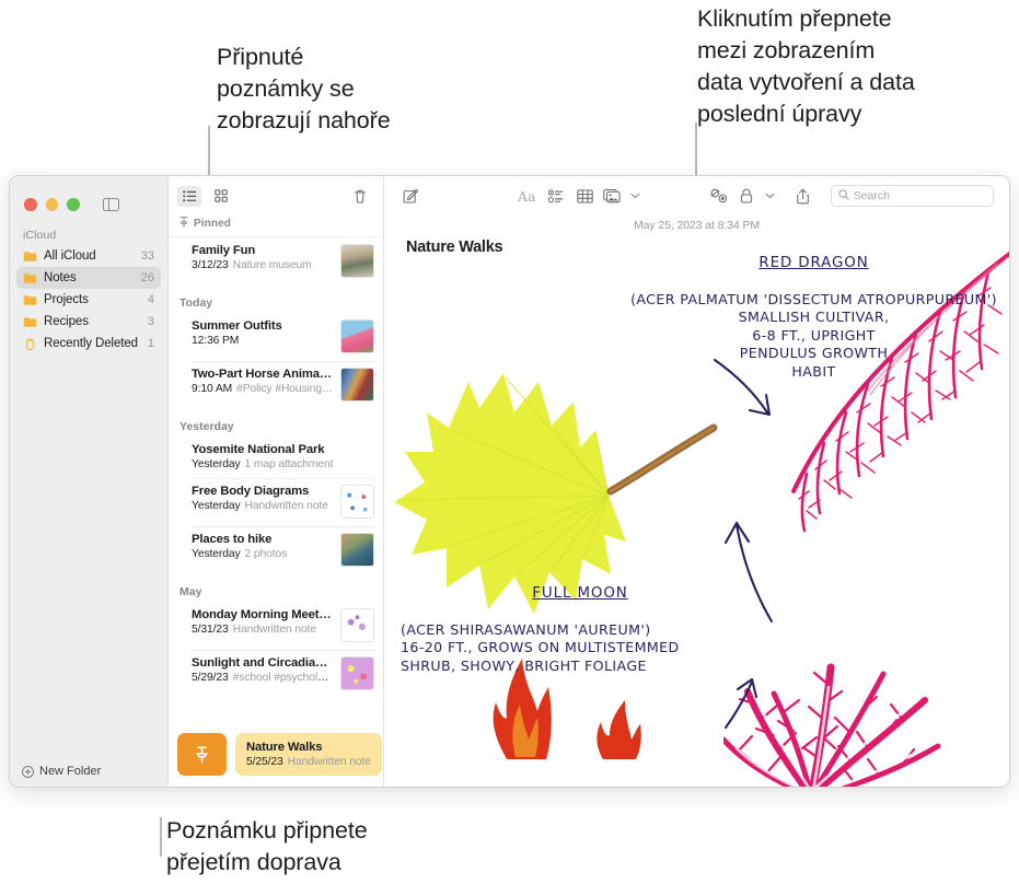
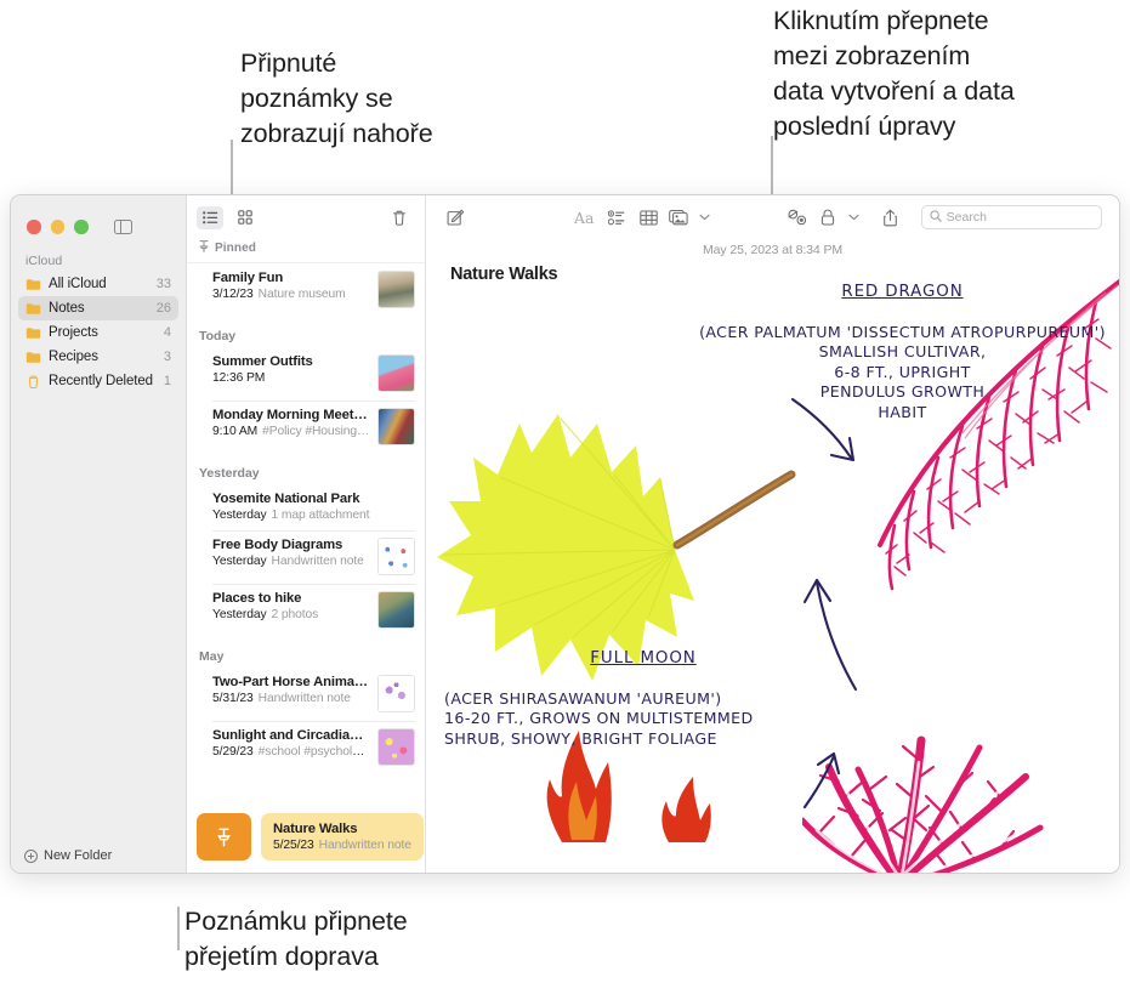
  Připnuté
  poznámky se
  zobrazují nahoře
  Kliknutím přepnete
  mezi zobrazením
  data vytvoření a data
  poslední úpravy
  Poznámku připnete
  přejetím doprava
  iCloud
  All iCloud
  33
  Notes
  26
  Projects
  4
  Recipes
  3
  Recently Deleted
  1
  New Folder
  Pinned
  Family Fun
  3/12/23 Nature museum
  Today
  Summer Outfits
  12:36 PM
- Two-Part Horse Anima…
+ Monday Morning Meeting
  9:10 AM #Policy #Housing…
  Yesterday
  Yosemite National Park
  Yesterday 1 map attachment
  Free Body Diagrams
  Yesterday Handwritten note
  Places to hike
  Yesterday 2 photos
  May
- Monday Morning Meeting
+ Two-Part Horse Anima…
  5/31/23 Handwritten note
  Sunlight and Circadian…
  5/29/23 #school #psycholo…
  Nature Walks
  5/25/23 Handwritten note
  Aa
  Search
  May 25, 2023 at 8:34 PM
  Nature Walks
  RED DRAGON
  (ACER PALMATUM 'DISSECTUM ATROPURPUREUM')
  SMALLISH CULTIVAR,
  6-8 FT., UPRIGHT
  PENDULUS GROWTH
  HABIT
  FULL MOON
  (ACER SHIRASAWANUM 'AUREUM')
  16-20 FT., GROWS ON MULTISTEMMED
  SHRUB, SHOWY, BRIGHT FOLIAGE
